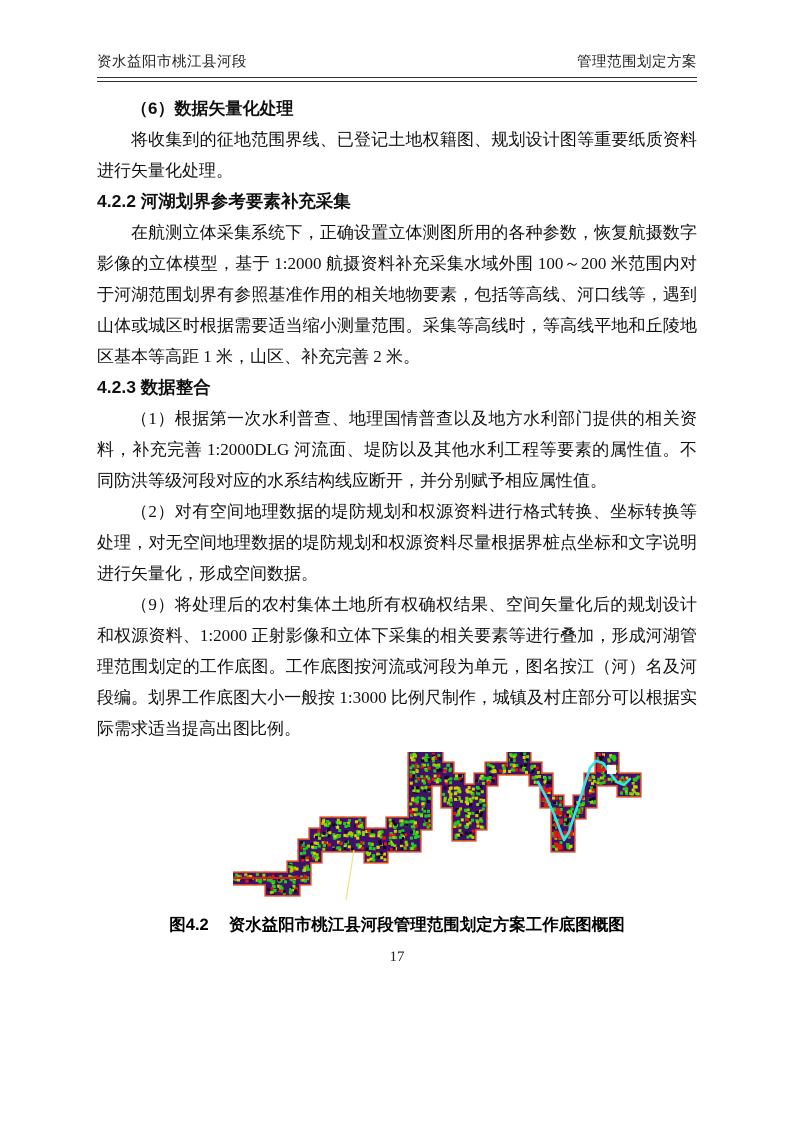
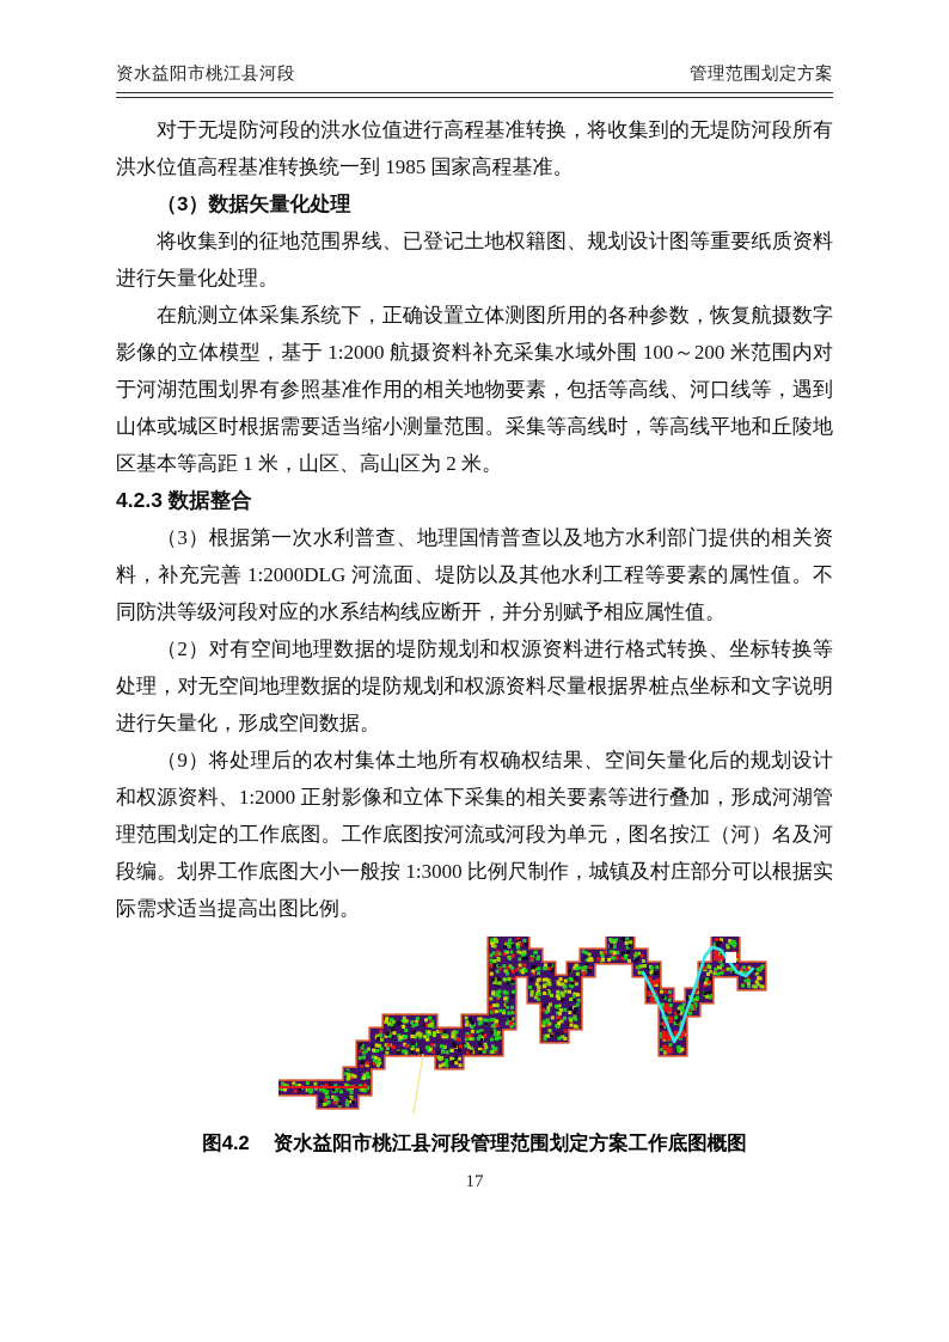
  资水益阳市桃江县河段
  管理范围划定方案
+ 对于无堤防河段的洪水位值进行高程基准转换，将收集到的无堤防河段所有洪水位值高程基准转换统一到 1985 国家高程基准。
- （6）数据矢量化处理
+ （3）数据矢量化处理
  将收集到的征地范围界线、已登记土地权籍图、规划设计图等重要纸质资料进行矢量化处理。
- 4.2.2 河湖划界参考要素补充采集
- 在航测立体采集系统下，正确设置立体测图所用的各种参数，恢复航摄数字影像的立体模型，基于 1:2000 航摄资料补充采集水域外围 100～200 米范围内对于河湖范围划界有参照基准作用的相关地物要素，包括等高线、河口线等，遇到山体或城区时根据需要适当缩小测量范围。采集等高线时，等高线平地和丘陵地区基本等高距 1 米，山区、补充完善 2 米。
+ 在航测立体采集系统下，正确设置立体测图所用的各种参数，恢复航摄数字影像的立体模型，基于 1:2000 航摄资料补充采集水域外围 100～200 米范围内对于河湖范围划界有参照基准作用的相关地物要素，包括等高线、河口线等，遇到山体或城区时根据需要适当缩小测量范围。采集等高线时，等高线平地和丘陵地区基本等高距 1 米，山区、高山区为 2 米。
  4.2.3 数据整合
- （1）根据第一次水利普查、地理国情普查以及地方水利部门提供的相关资料，补充完善 1:2000DLG 河流面、堤防以及其他水利工程等要素的属性值。不同防洪等级河段对应的水系结构线应断开，并分别赋予相应属性值。
+ （3）根据第一次水利普查、地理国情普查以及地方水利部门提供的相关资料，补充完善 1:2000DLG 河流面、堤防以及其他水利工程等要素的属性值。不同防洪等级河段对应的水系结构线应断开，并分别赋予相应属性值。
  （2）对有空间地理数据的堤防规划和权源资料进行格式转换、坐标转换等处理，对无空间地理数据的堤防规划和权源资料尽量根据界桩点坐标和文字说明进行矢量化，形成空间数据。
  （9）将处理后的农村集体土地所有权确权结果、空间矢量化后的规划设计和权源资料、1:2000 正射影像和立体下采集的相关要素等进行叠加，形成河湖管理范围划定的工作底图。工作底图按河流或河段为单元，图名按江（河）名及河段编。划界工作底图大小一般按 1:3000 比例尺制作，城镇及村庄部分可以根据实际需求适当提高出图比例。
  图4.2 资水益阳市桃江县河段管理范围划定方案工作底图概图
  17
